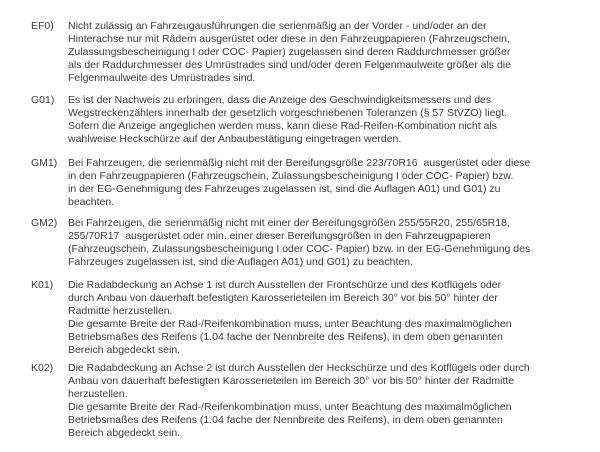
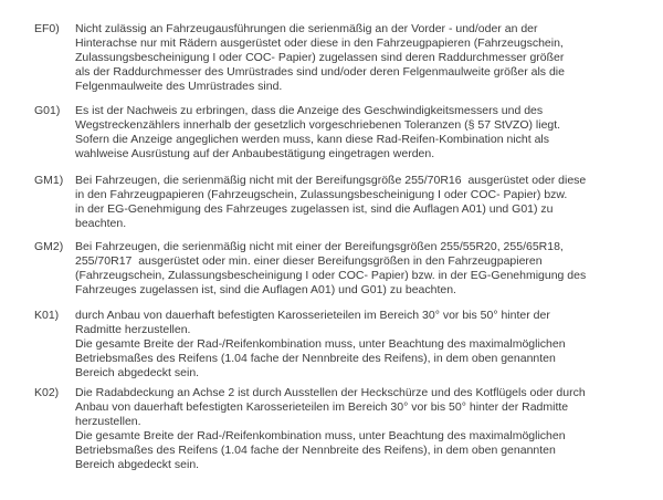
  EF0)
  Nicht zulässig an Fahrzeugausführungen die serienmäßig an der Vorder - und/oder an der
  Hinterachse nur mit Rädern ausgerüstet oder diese in den Fahrzeugpapieren (Fahrzeugschein,
  Zulassungsbescheinigung I oder COC- Papier) zugelassen sind deren Raddurchmesser größer
  als der Raddurchmesser des Umrüstrades sind und/oder deren Felgenmaulweite größer als die
  Felgenmaulweite des Umrüstrades sind.
  G01)
  Es ist der Nachweis zu erbringen, dass die Anzeige des Geschwindigkeitsmessers und des
  Wegstreckenzählers innerhalb der gesetzlich vorgeschriebenen Toleranzen (§ 57 StVZO) liegt.
  Sofern die Anzeige angeglichen werden muss, kann diese Rad-Reifen-Kombination nicht als
- wahlweise Heckschürze auf der Anbaubestätigung eingetragen werden.
+ wahlweise Ausrüstung auf der Anbaubestätigung eingetragen werden.
  GM1)
- Bei Fahrzeugen, die serienmäßig nicht mit der Bereifungsgröße 223/70R16 ausgerüstet oder diese
+ Bei Fahrzeugen, die serienmäßig nicht mit der Bereifungsgröße 255/70R16 ausgerüstet oder diese
  in den Fahrzeugpapieren (Fahrzeugschein, Zulassungsbescheinigung I oder COC- Papier) bzw.
  in der EG-Genehmigung des Fahrzeuges zugelassen ist, sind die Auflagen A01) und G01) zu
  beachten.
  GM2)
  Bei Fahrzeugen, die serienmäßig nicht mit einer der Bereifungsgrößen 255/55R20, 255/65R18,
  255/70R17 ausgerüstet oder min. einer dieser Bereifungsgrößen in den Fahrzeugpapieren
  (Fahrzeugschein, Zulassungsbescheinigung I oder COC- Papier) bzw. in der EG-Genehmigung des
  Fahrzeuges zugelassen ist, sind die Auflagen A01) und G01) zu beachten.
  K01)
- Die Radabdeckung an Achse 1 ist durch Ausstellen der Frontschürze und des Kotflügels oder
  durch Anbau von dauerhaft befestigten Karosserieteilen im Bereich 30° vor bis 50° hinter der
  Radmitte herzustellen.
  Die gesamte Breite der Rad-/Reifenkombination muss, unter Beachtung des maximalmöglichen
  Betriebsmaßes des Reifens (1.04 fache der Nennbreite des Reifens), in dem oben genannten
  Bereich abgedeckt sein.
  K02)
  Die Radabdeckung an Achse 2 ist durch Ausstellen der Heckschürze und des Kotflügels oder durch
  Anbau von dauerhaft befestigten Karosserieteilen im Bereich 30° vor bis 50° hinter der Radmitte
  herzustellen.
  Die gesamte Breite der Rad-/Reifenkombination muss, unter Beachtung des maximalmöglichen
  Betriebsmaßes des Reifens (1.04 fache der Nennbreite des Reifens), in dem oben genannten
  Bereich abgedeckt sein.
